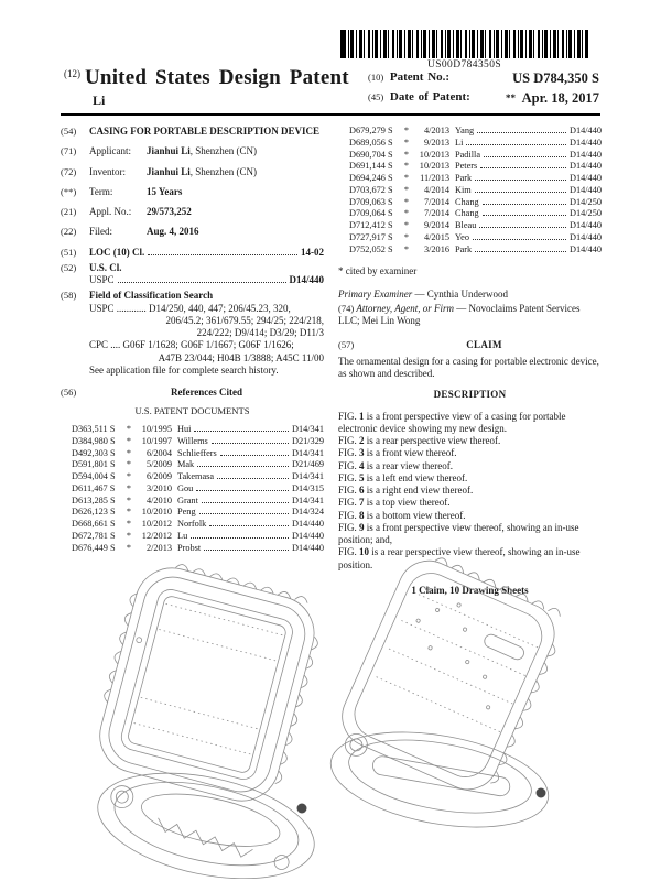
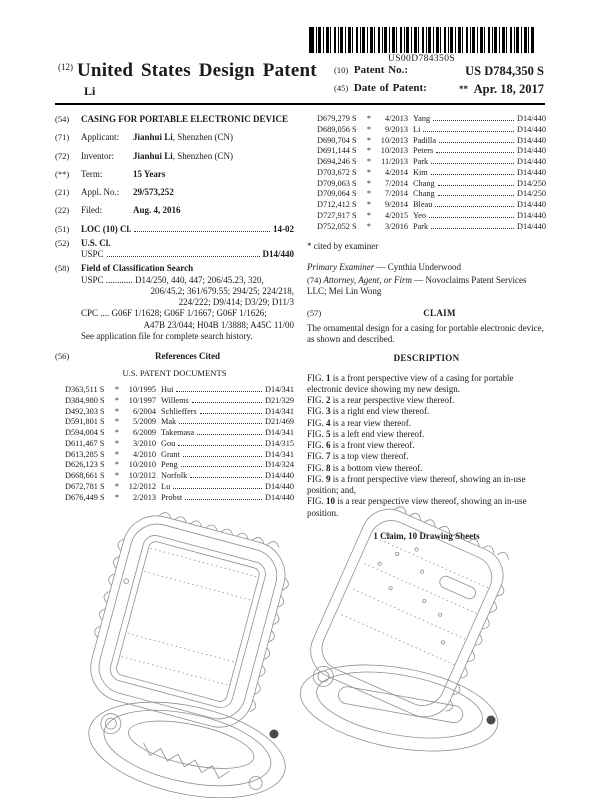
  US00D784350S
  (12) United States Design Patent
  Li
  (10) Patent No.:
  US D784,350 S
  (45) Date of Patent:
  ** Apr. 18, 2017
  (54)
- CASING FOR PORTABLE DESCRIPTION DEVICE
+ CASING FOR PORTABLE ELECTRONIC DEVICE
  (71)
  Applicant: Jianhui Li, Shenzhen (CN)
  (72)
  Inventor: Jianhui Li, Shenzhen (CN)
  (**)
  Term: 15 Years
  (21)
  Appl. No.: 29/573,252
  (22)
  Filed: Aug. 4, 2016
  (51)
  LOC (10) Cl.
  14-02
  (52)
  U.S. Cl.
  USPC
  D14/440
  (58)
  Field of Classification Search
  USPC ............ D14/250, 440, 447; 206/45.23, 320,
  206/45.2; 361/679.55; 294/25; 224/218,
  224/222; D9/414; D3/29; D11/3
  CPC .... G06F 1/1628; G06F 1/1667; G06F 1/1626;
  A47B 23/044; H04B 1/3888; A45C 11/00
  See application file for complete search history.
  (56)
  References Cited
  U.S. PATENT DOCUMENTS
  D363,511 S
  *
  10/1995
  Hui
  D14/341
  D384,980 S
  *
  10/1997
  Willems
  D21/329
  D492,303 S
  *
  6/2004
  Schlieffers
  D14/341
  D591,801 S
  *
  5/2009
  Mak
  D21/469
  D594,004 S
  *
  6/2009
  Takemasa
  D14/341
  D611,467 S
  *
  3/2010
  Gou
  D14/315
  D613,285 S
  *
  4/2010
  Grant
  D14/341
  D626,123 S
  *
  10/2010
  Peng
  D14/324
  D668,661 S
  *
  10/2012
  Norfolk
  D14/440
  D672,781 S
  *
  12/2012
  Lu
  D14/440
  D676,449 S
  *
  2/2013
  Probst
  D14/440
  D679,279 S
  *
  4/2013
  Yang
  D14/440
  D689,056 S
  *
  9/2013
  Li
  D14/440
  D690,704 S
  *
  10/2013
  Padilla
  D14/440
  D691,144 S
  *
  10/2013
  Peters
  D14/440
  D694,246 S
  *
  11/2013
  Park
  D14/440
  D703,672 S
  *
  4/2014
  Kim
  D14/440
  D709,063 S
  *
  7/2014
  Chang
  D14/250
  D709,064 S
  *
  7/2014
  Chang
  D14/250
  D712,412 S
  *
  9/2014
  Bleau
  D14/440
  D727,917 S
  *
  4/2015
  Yeo
  D14/440
  D752,052 S
  *
  3/2016
  Park
  D14/440
  * cited by examiner
  Primary Examiner — Cynthia Underwood
  (74) Attorney, Agent, or Firm — Novoclaims Patent Services LLC; Mei Lin Wong
  (57)
  CLAIM
  The ornamental design for a casing for portable electronic device, as shown and described.
  DESCRIPTION
  FIG. 1 is a front perspective view of a casing for portable electronic device showing my new design.
  FIG. 2 is a rear perspective view thereof.
- FIG. 3 is a front view thereof.
+ FIG. 3 is a right end view thereof.
  FIG. 4 is a rear view thereof.
  FIG. 5 is a left end view thereof.
- FIG. 6 is a right end view thereof.
+ FIG. 6 is a front view thereof.
  FIG. 7 is a top view thereof.
  FIG. 8 is a bottom view thereof.
  FIG. 9 is a front perspective view thereof, showing an in-use position; and,
  FIG. 10 is a rear perspective view thereof, showing an in-use position.
  1 Caim, 10 Drawing Sheets
